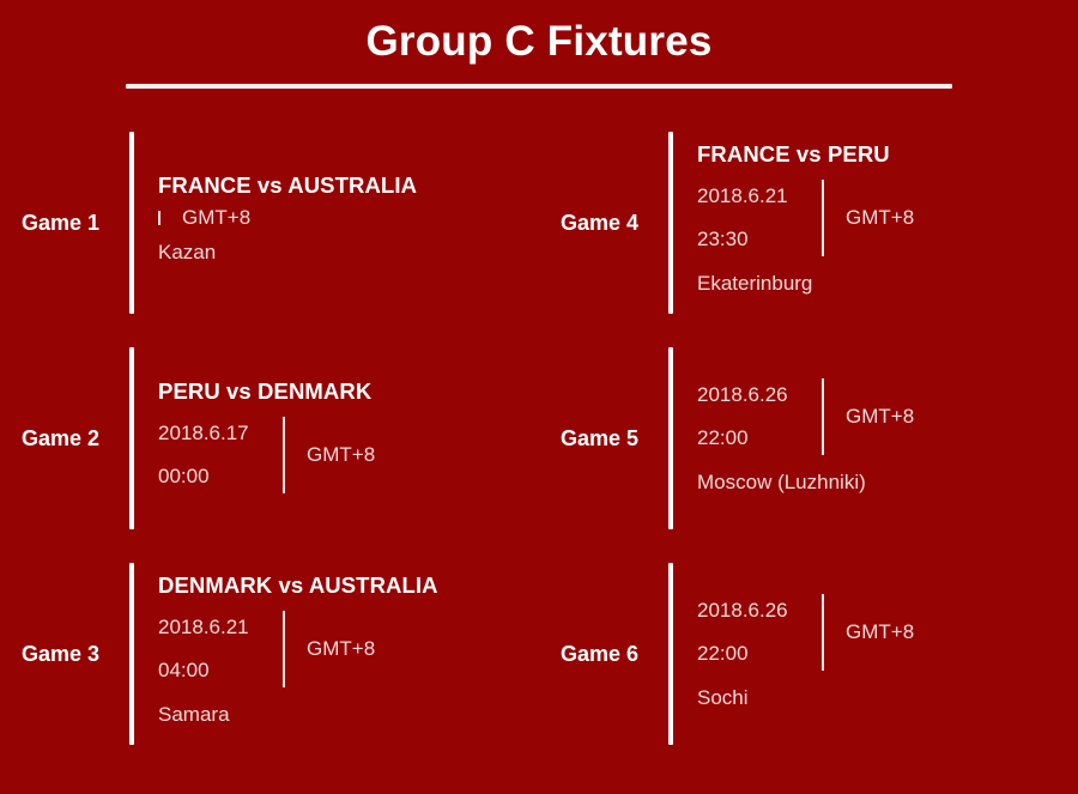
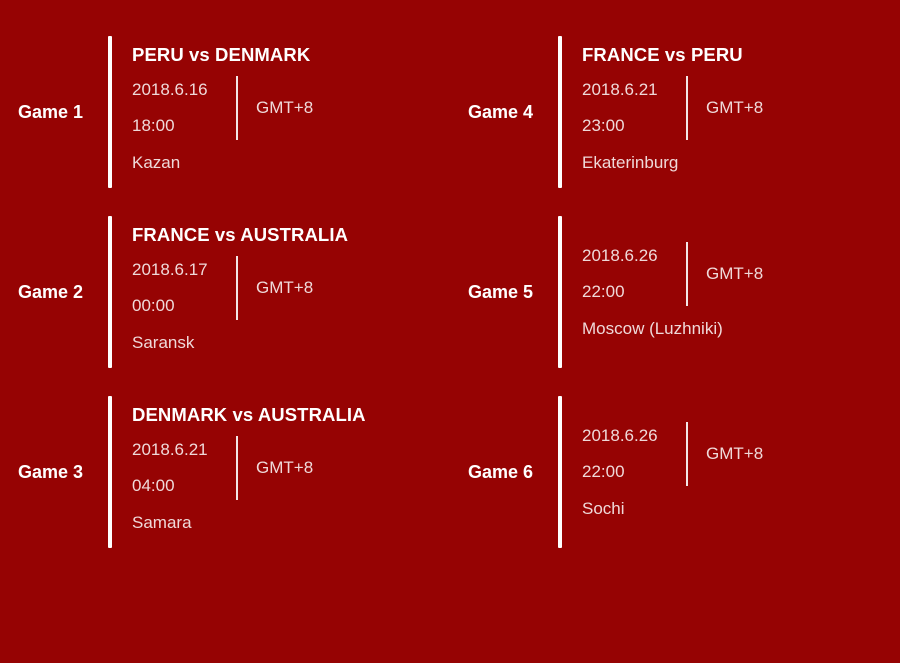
- Group C Fixtures
  Game 1
- FRANCE vs AUSTRALIA
+ PERU vs DENMARK
+ 2018.6.16
+ 18:00
  GMT+8
  Kazan
  Game 4
  FRANCE vs PERU
  2018.6.21
- 23:30
+ 23:00
  GMT+8
  Ekaterinburg
  Game 2
- PERU vs DENMARK
+ FRANCE vs AUSTRALIA
  2018.6.17
  00:00
  GMT+8
+ Saransk
  Game 5
  2018.6.26
  22:00
  GMT+8
  Moscow (Luzhniki)
  Game 3
  DENMARK vs AUSTRALIA
  2018.6.21
  04:00
  GMT+8
  Samara
  Game 6
  2018.6.26
  22:00
  GMT+8
  Sochi
